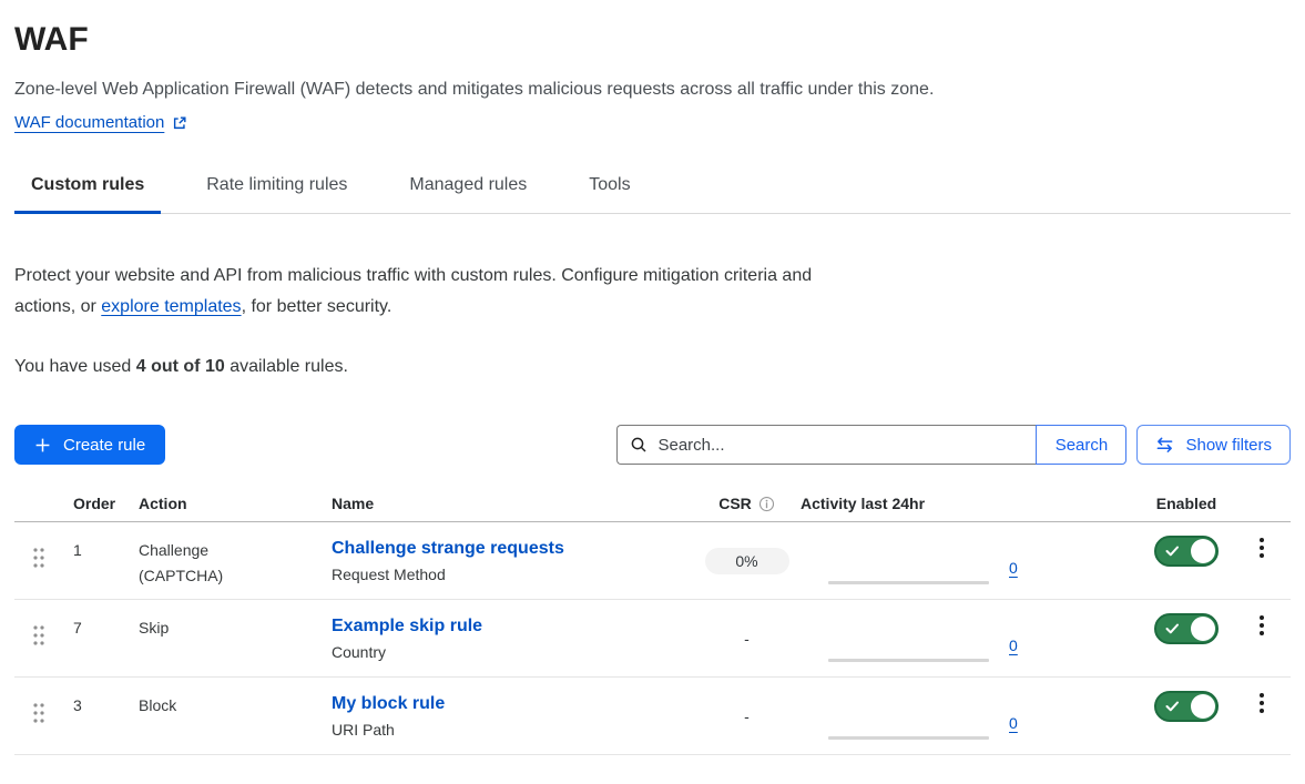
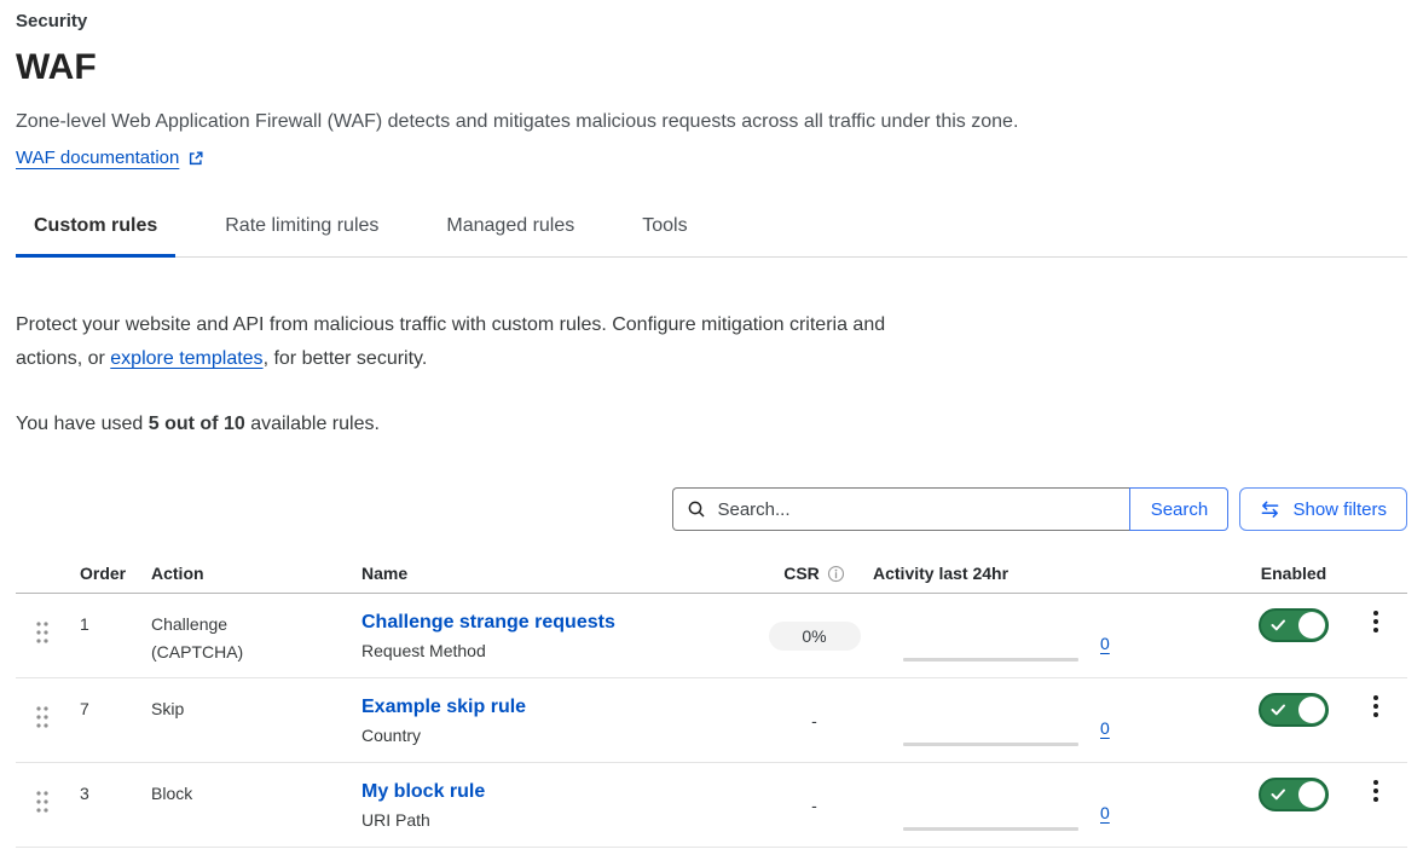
+ Security
  WAF
  Zone-level Web Application Firewall (WAF) detects and mitigates malicious requests across all traffic under this zone.
  WAF documentation
  Custom rules
  Rate limiting rules
  Managed rules
  Tools
  Protect your website and API from malicious traffic with custom rules. Configure mitigation criteria and actions, or explore templates, for better security.
- You have used 4 out of 10 available rules.
+ You have used 5 out of 10 available rules.
- Create rule
  Search...
  Search
  Show filters
  Order
  Action
  Name
  CSR
  Activity last 24hr
  Enabled
  1
  Challenge (CAPTCHA)
  Challenge strange requests
  Request Method
  0%
  0
  7
  Skip
  Example skip rule
  Country
  -
  0
  3
  Block
  My block rule
  URI Path
  -
  0
